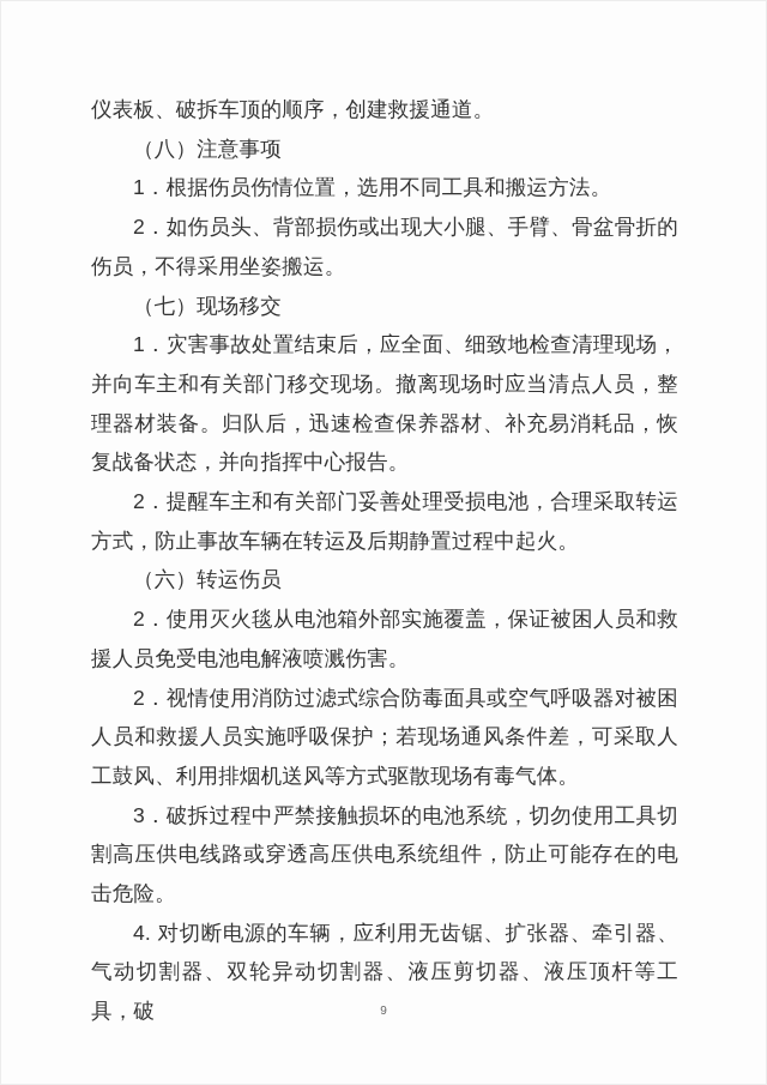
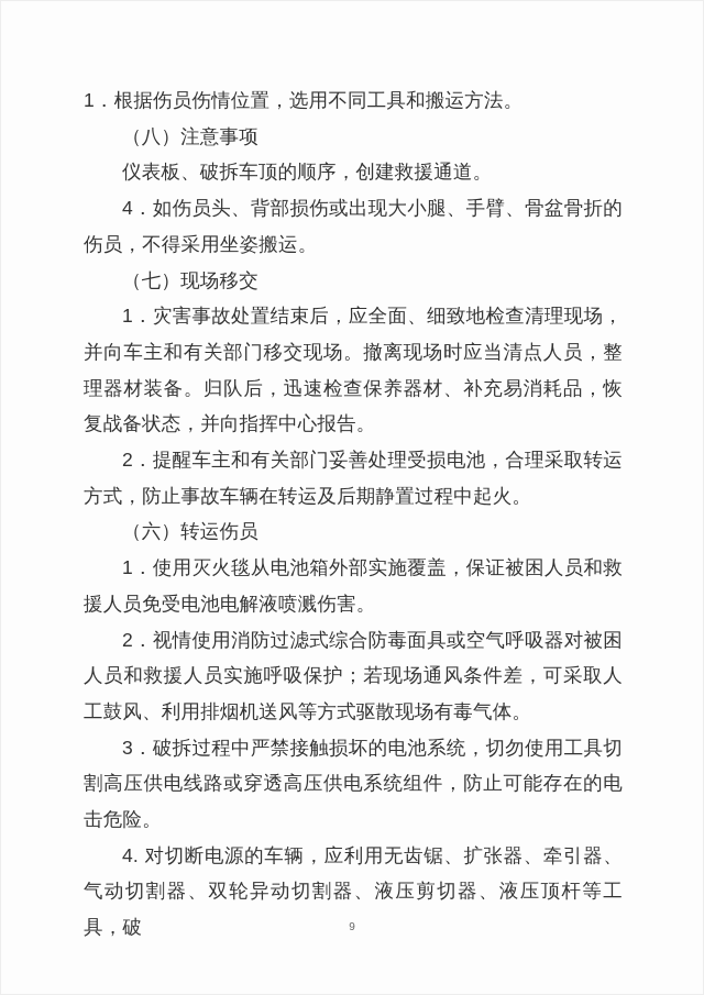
- 仪表板、破拆车顶的顺序，创建救援通道。
+ 1．根据伤员伤情位置，选用不同工具和搬运方法。
  （八）注意事项
- 1．根据伤员伤情位置，选用不同工具和搬运方法。
+ 仪表板、破拆车顶的顺序，创建救援通道。
- 2．如伤员头、背部损伤或出现大小腿、手臂、骨盆骨折的伤员，不得采用坐姿搬运。
+ 4．如伤员头、背部损伤或出现大小腿、手臂、骨盆骨折的伤员，不得采用坐姿搬运。
  （七）现场移交
  1．灾害事故处置结束后，应全面、细致地检查清理现场，并向车主和有关部门移交现场。撤离现场时应当清点人员，整理器材装备。归队后，迅速检查保养器材、补充易消耗品，恢复战备状态，并向指挥中心报告。
  2．提醒车主和有关部门妥善处理受损电池，合理采取转运方式，防止事故车辆在转运及后期静置过程中起火。
  （六）转运伤员
- 2．使用灭火毯从电池箱外部实施覆盖，保证被困人员和救援人员免受电池电解液喷溅伤害。
+ 1．使用灭火毯从电池箱外部实施覆盖，保证被困人员和救援人员免受电池电解液喷溅伤害。
  2．视情使用消防过滤式综合防毒面具或空气呼吸器对被困人员和救援人员实施呼吸保护；若现场通风条件差，可采取人工鼓风、利用排烟机送风等方式驱散现场有毒气体。
  3．破拆过程中严禁接触损坏的电池系统，切勿使用工具切割高压供电线路或穿透高压供电系统组件，防止可能存在的电击危险。
  4. 对切断电源的车辆，应利用无齿锯、扩张器、牵引器、气动切割器、双轮异动切割器、液压剪切器、液压顶杆等工具，破
  9
